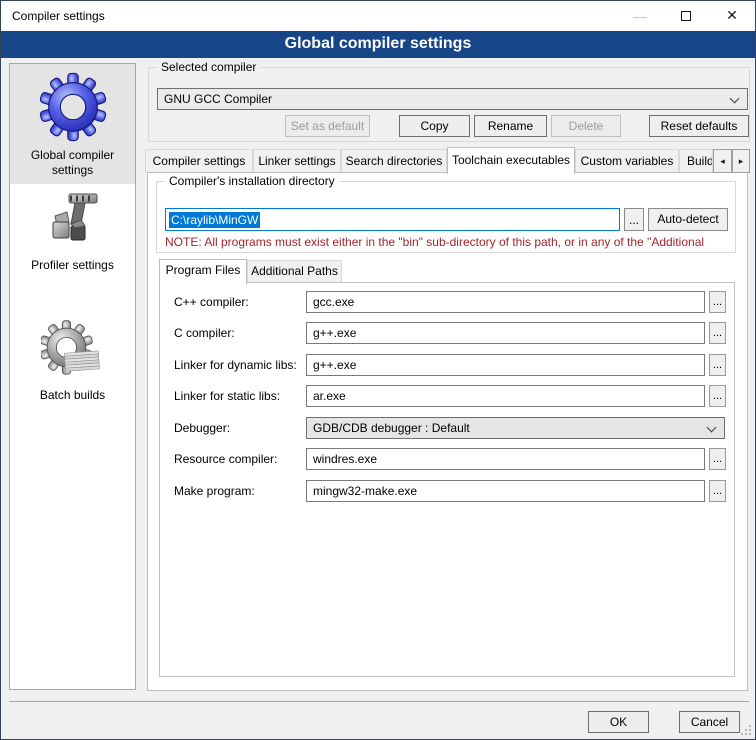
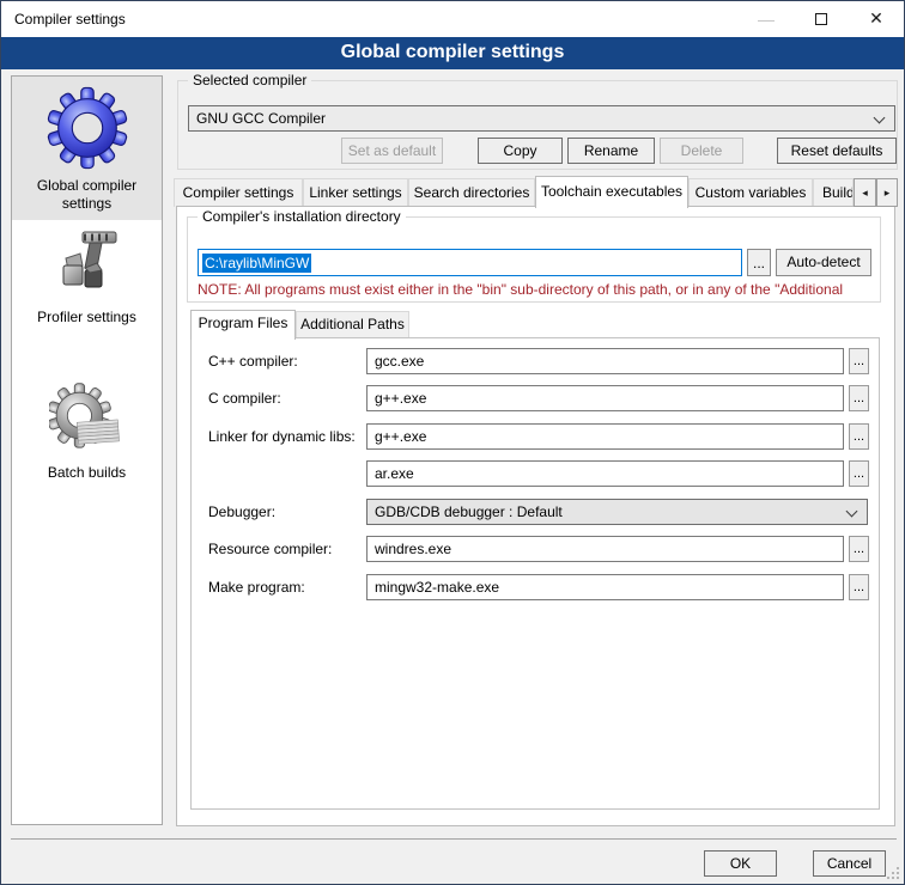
  Compiler settings
  —
  ✕
  Global compiler settings
  Global compiler settings
  Profiler settings
  Batch builds
  Selected compiler
  GNU GCC Compiler
  Set as default
  Copy
  Rename
  Delete
  Reset defaults
  Compiler settings
  Linker settings
  Search directories
  Toolchain executables
  Custom variables
  Build
  ◂
  ▸
  Compiler's installation directory
  C:\raylib\MinGW
  ...
  Auto-detect
  NOTE: All programs must exist either in the "bin" sub-directory of this path, or in any of the "Additional
  Program Files
  Additional Paths
  C++ compiler:
  gcc.exe
  ...
  C compiler:
  g++.exe
  ...
  Linker for dynamic libs:
  g++.exe
  ...
- Linker for static libs:
  ar.exe
  ...
  Debugger:
  GDB/CDB debugger : Default
  Resource compiler:
  windres.exe
  ...
  Make program:
  mingw32-make.exe
  ...
  OK
  Cancel
